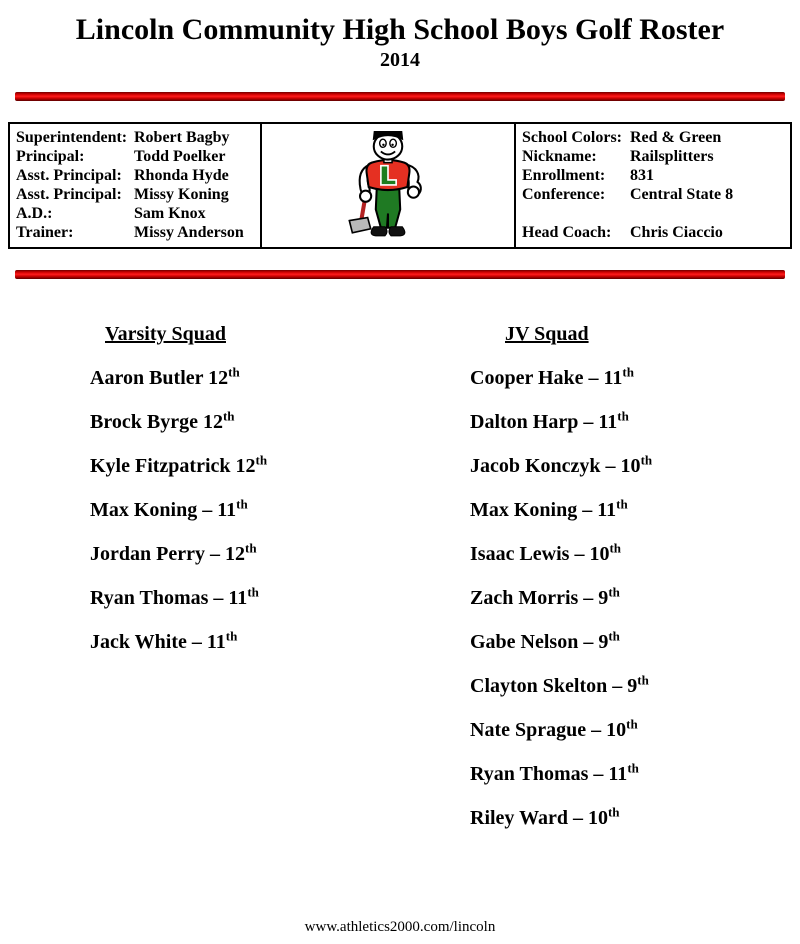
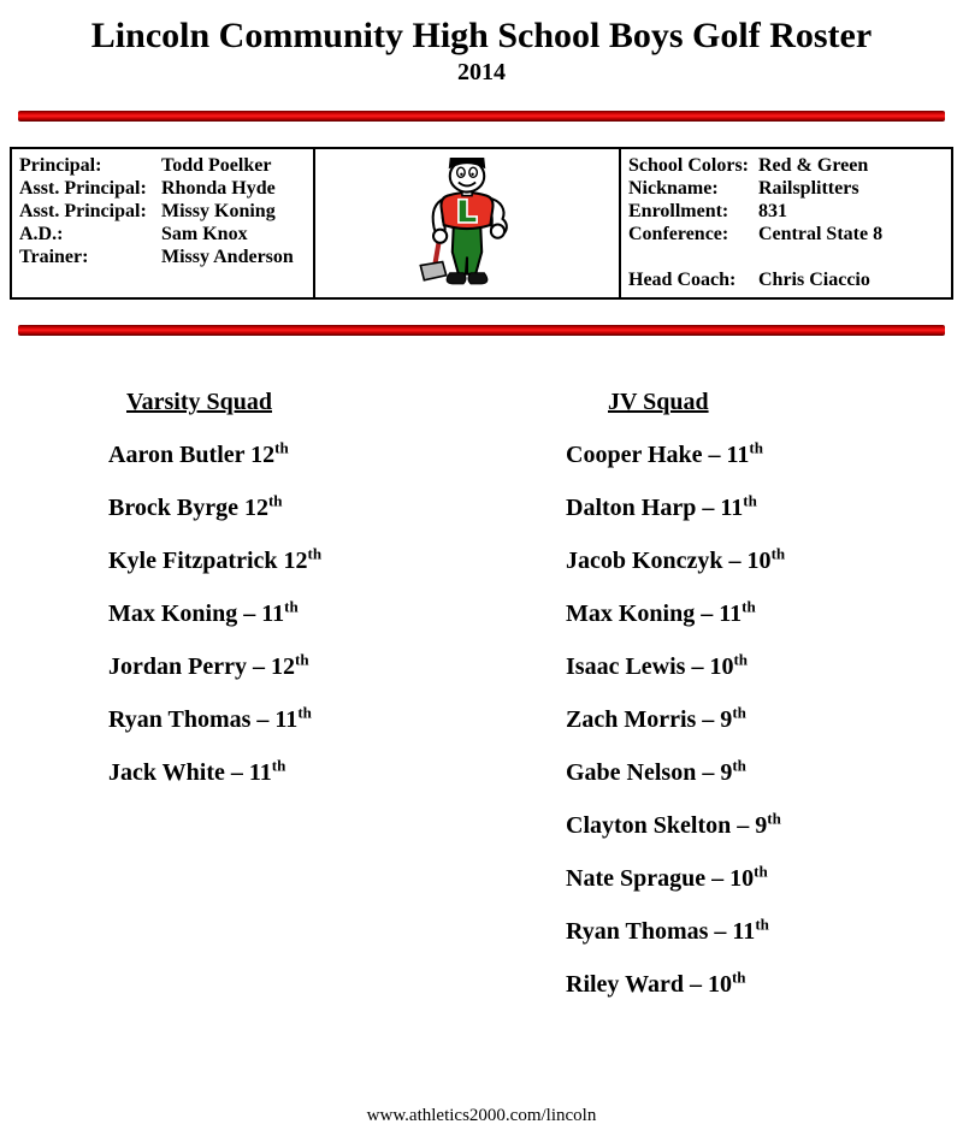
  Lincoln Community High School Boys Golf Roster
  2014
- Superintendent: Robert Bagby
  Principal: Todd Poelker
  Asst. Principal: Rhonda Hyde
  Asst. Principal: Missy Koning
  A.D.: Sam Knox
  Trainer: Missy Anderson
  School Colors: Red & Green
  Nickname: Railsplitters
  Enrollment: 831
  Conference: Central State 8
  Head Coach: Chris Ciaccio
  Varsity Squad
  Aaron Butler 12th
  Brock Byrge 12th
  Kyle Fitzpatrick 12th
  Max Koning – 11th
  Jordan Perry – 12th
  Ryan Thomas – 11th
  Jack White – 11th
  JV Squad
  Cooper Hake – 11th
  Dalton Harp – 11th
  Jacob Konczyk – 10th
  Max Koning – 11th
  Isaac Lewis – 10th
  Zach Morris – 9th
  Gabe Nelson – 9th
  Clayton Skelton – 9th
  Nate Sprague – 10th
  Ryan Thomas – 11th
  Riley Ward – 10th
  www.athletics2000.com/lincoln
